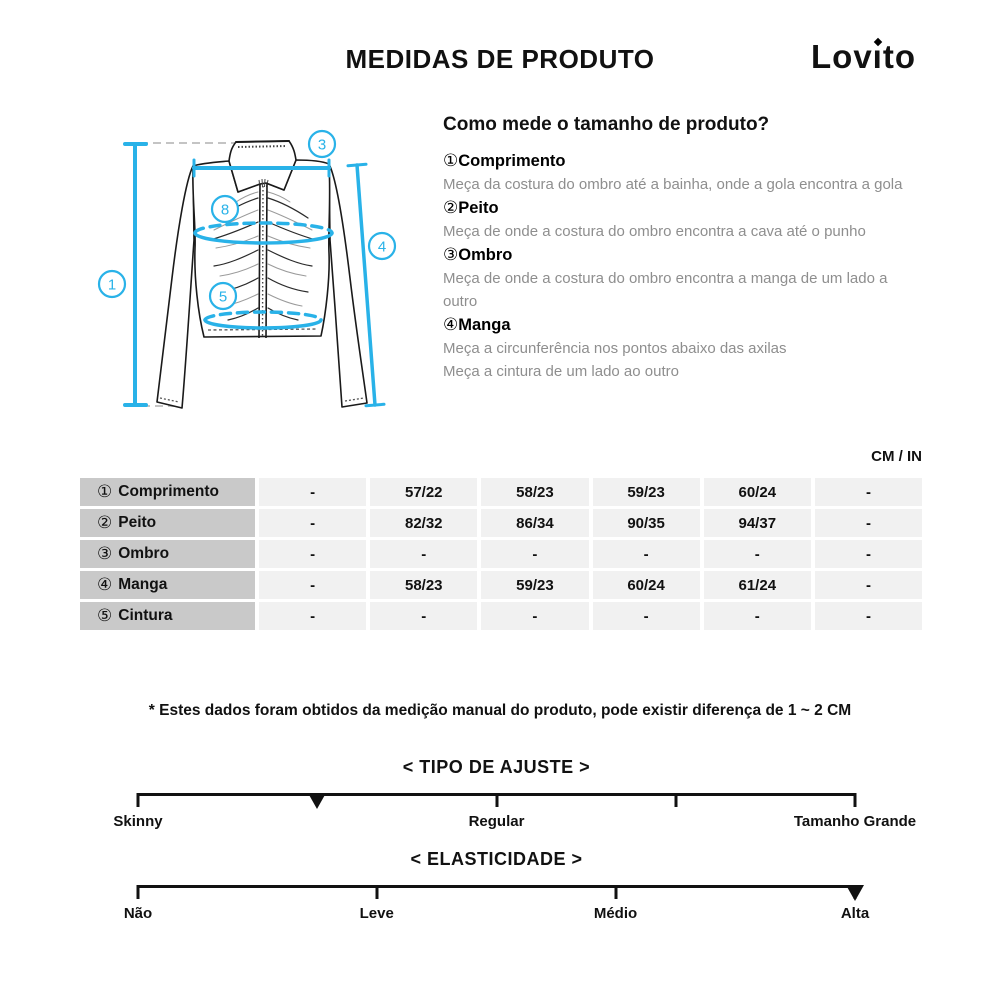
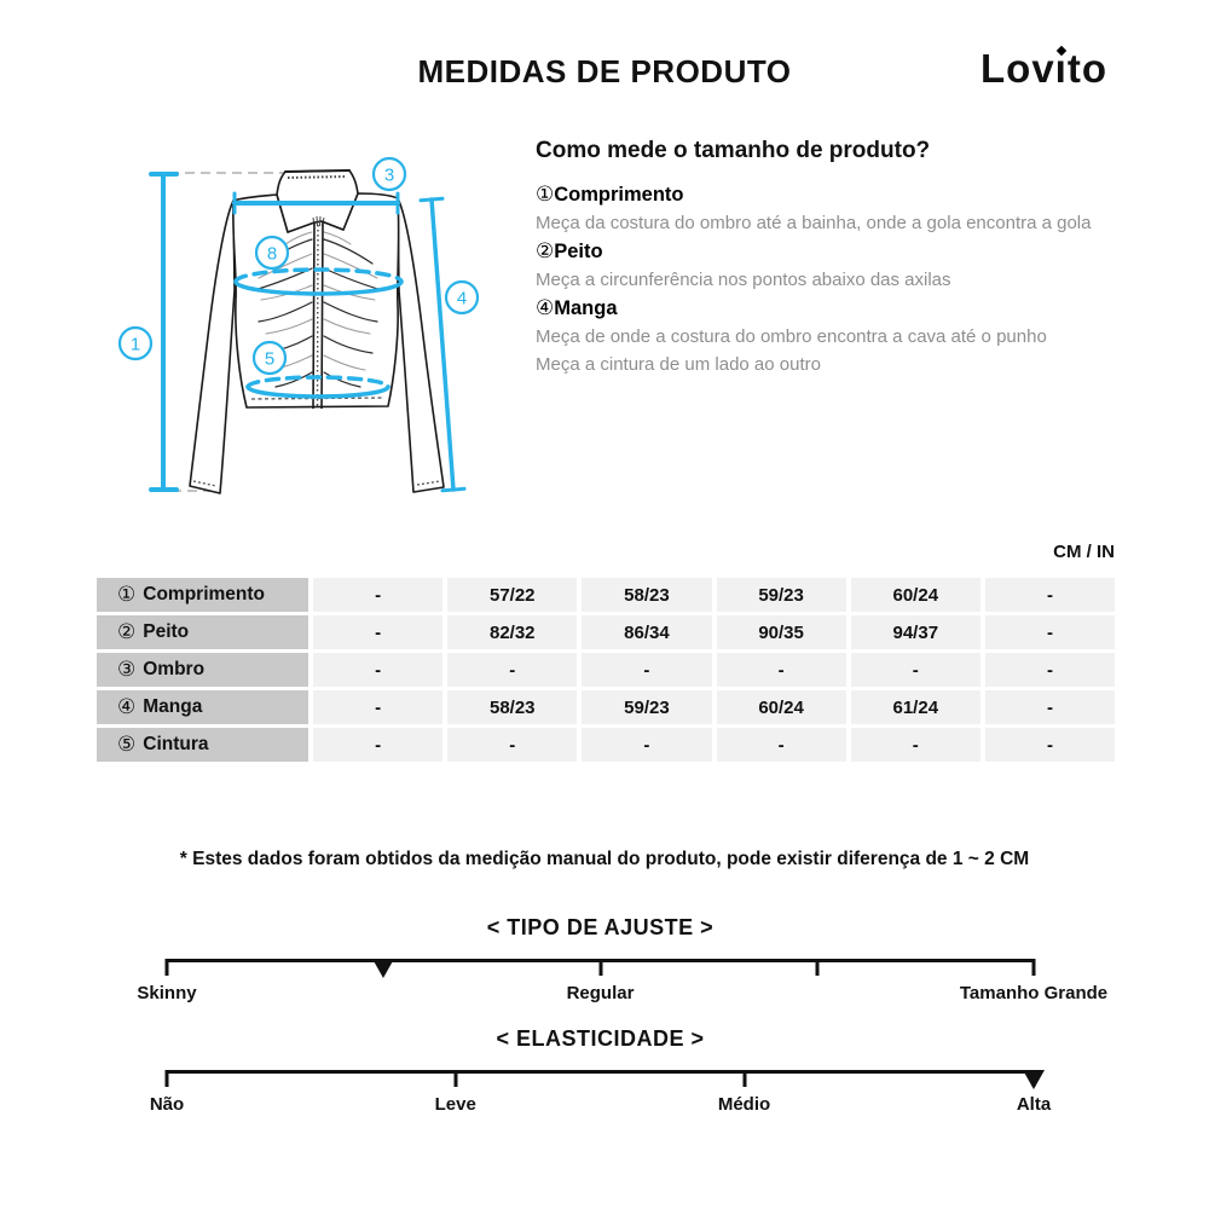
  MEDIDAS DE PRODUTO
  Lovıto
  1
  8
  3
  4
  5
  Como mede o tamanho de produto?
  ①Comprimento
  Meça da costura do ombro até a bainha, onde a gola encontra a gola
  ②Peito
- Meça de onde a costura do ombro encontra a cava até o punho
+ Meça a circunferência nos pontos abaixo das axilas
- ③Ombro
- Meça de onde a costura do ombro encontra a manga de um lado a outro
  ④Manga
- Meça a circunferência nos pontos abaixo das axilas
+ Meça de onde a costura do ombro encontra a cava até o punho
  Meça a cintura de um lado ao outro
  CM / IN
  ①
  Comprimento
  -
  57/22
  58/23
  59/23
  60/24
  -
  ②
  Peito
  -
  82/32
  86/34
  90/35
  94/37
  -
  ③
  Ombro
  -
  -
  -
  -
  -
  -
  ④
  Manga
  -
  58/23
  59/23
  60/24
  61/24
  -
  ⑤
  Cintura
  -
  -
  -
  -
  -
  -
  * Estes dados foram obtidos da medição manual do produto, pode existir diferença de 1 ~ 2 CM
  < TIPO DE AJUSTE >
  Skinny
  Regular
  Tamanho Grande
  < ELASTICIDADE >
  Não
  Leve
  Médio
  Alta
